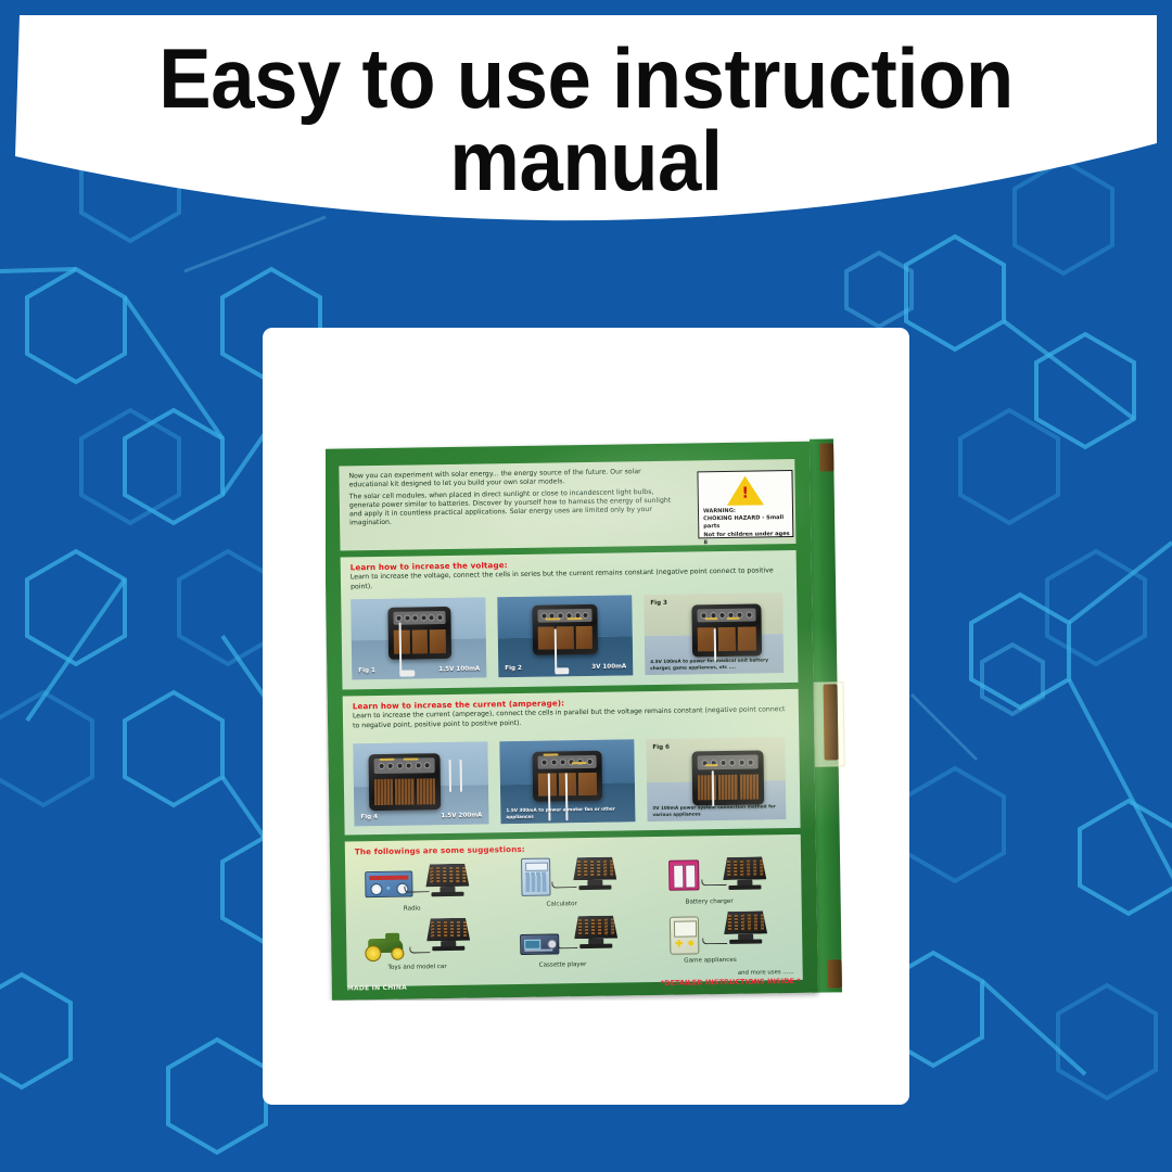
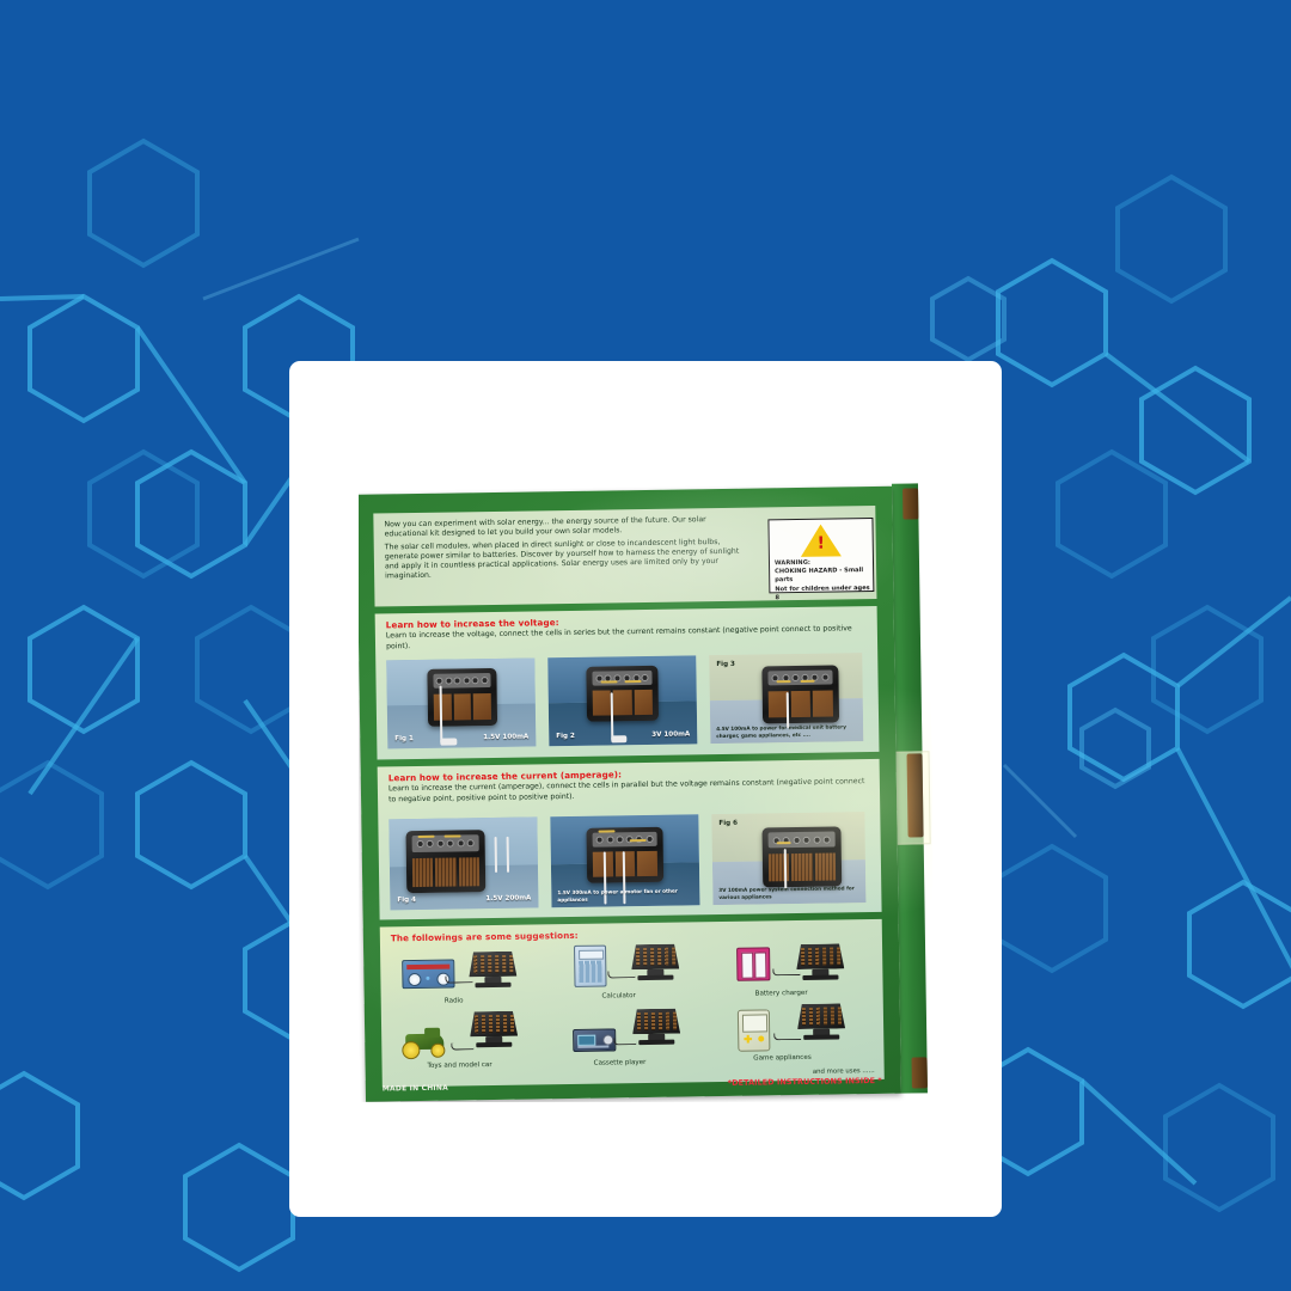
- Easy to use instruction manual
